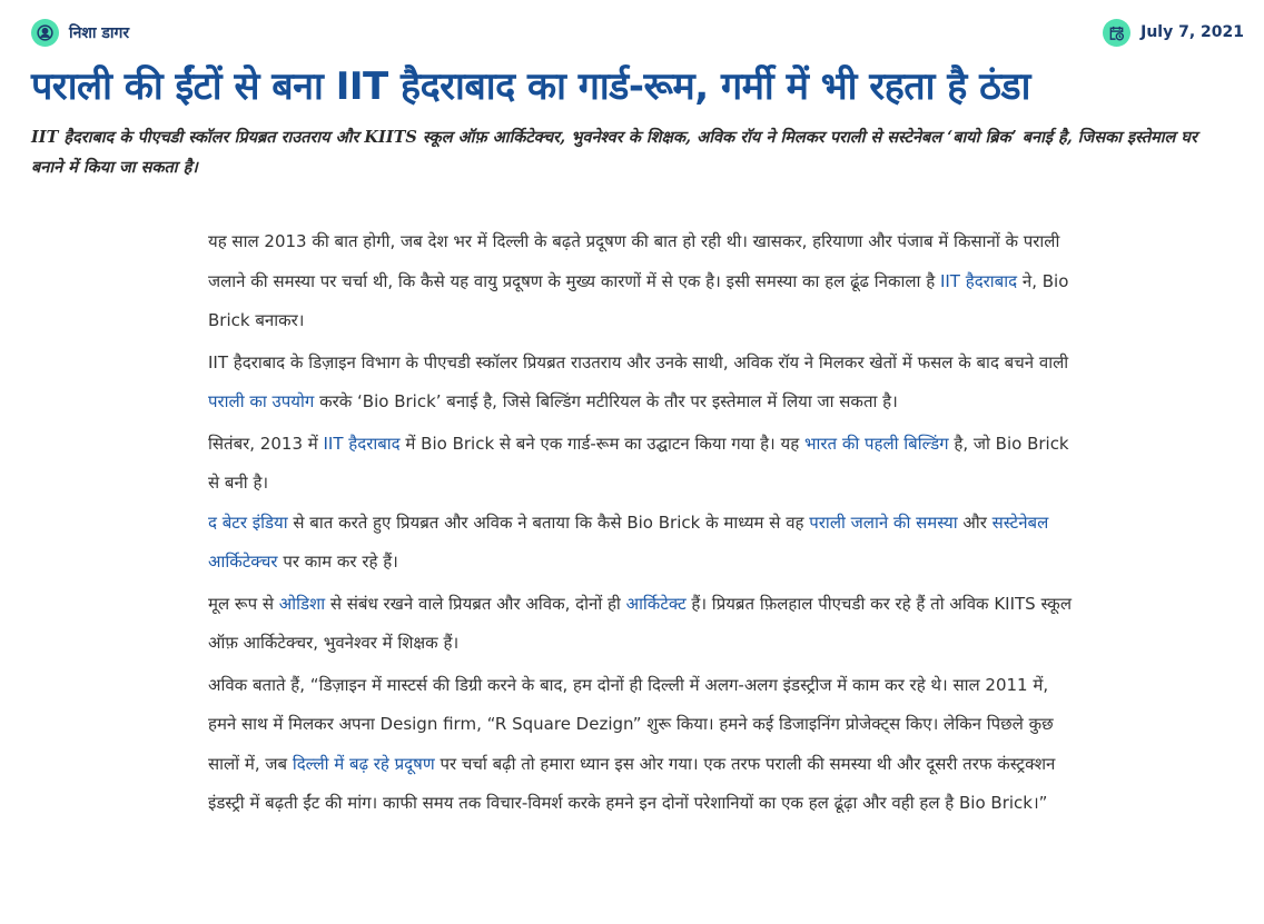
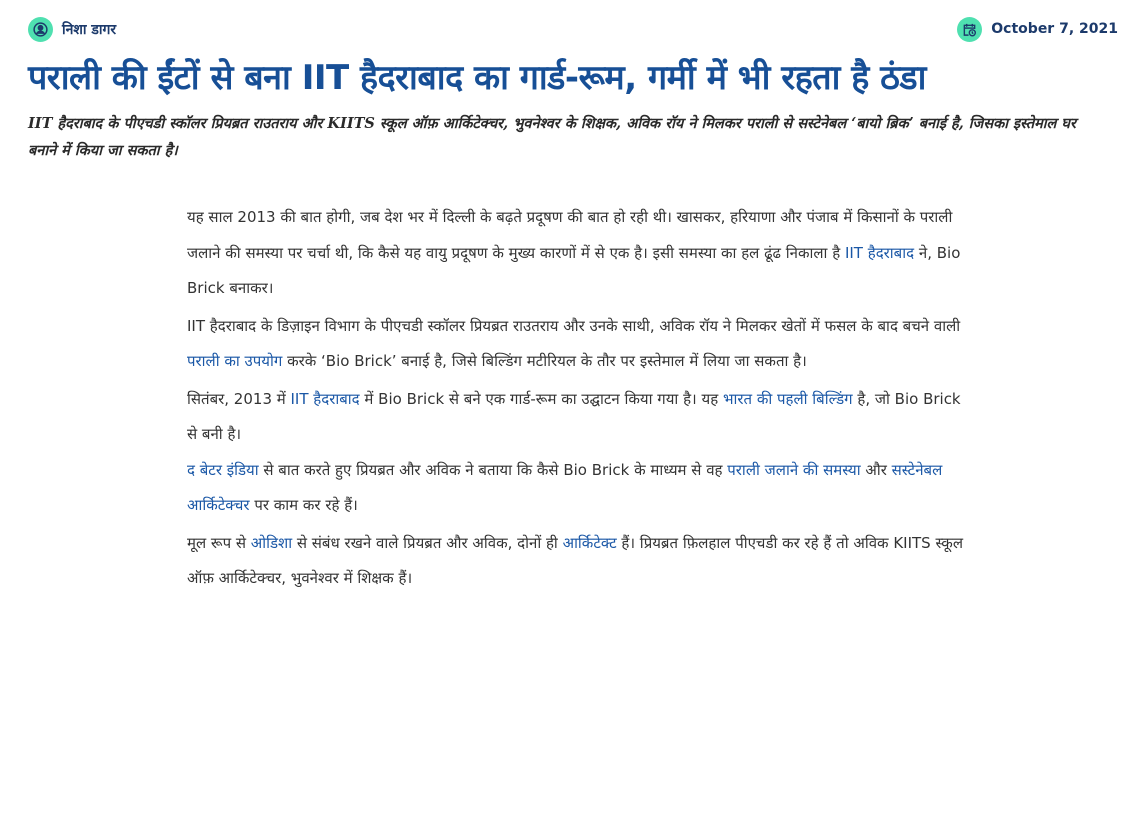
  निशा डागर
- July 7, 2021
+ October 7, 2021
  पराली की ईंटों से बना IIT हैदराबाद का गार्ड-रूम, गर्मी में भी रहता है ठंडा
  IIT हैदराबाद के पीएचडी स्कॉलर प्रियब्रत राउतराय और KIITS स्कूल ऑफ़ आर्किटेक्चर, भुवनेश्वर के शिक्षक, अविक रॉय ने मिलकर पराली से सस्टेनेबल ‘बायो ब्रिक’ बनाई है, जिसका इस्तेमाल घर बनाने में किया जा सकता है।
  यह साल 2013 की बात होगी, जब देश भर में दिल्ली के बढ़ते प्रदूषण की बात हो रही थी। खासकर, हरियाणा और पंजाब में किसानों के पराली जलाने की समस्या पर चर्चा थी, कि कैसे यह वायु प्रदूषण के मुख्य कारणों में से एक है। इसी समस्या का हल ढूंढ निकाला है IIT हैदराबाद ने, Bio Brick बनाकर।
  IIT हैदराबाद के डिज़ाइन विभाग के पीएचडी स्कॉलर प्रियब्रत राउतराय और उनके साथी, अविक रॉय ने मिलकर खेतों में फसल के बाद बचने वाली पराली का उपयोग करके ‘Bio Brick’ बनाई है, जिसे बिल्डिंग मटीरियल के तौर पर इस्तेमाल में लिया जा सकता है।
  सितंबर, 2013 में IIT हैदराबाद में Bio Brick से बने एक गार्ड-रूम का उद्घाटन किया गया है। यह भारत की पहली बिल्डिंग है, जो Bio Brick से बनी है।
  द बेटर इंडिया से बात करते हुए प्रियब्रत और अविक ने बताया कि कैसे Bio Brick के माध्यम से वह पराली जलाने की समस्या और सस्टेनेबल आर्किटेक्चर पर काम कर रहे हैं।
  मूल रूप से ओडिशा से संबंध रखने वाले प्रियब्रत और अविक, दोनों ही आर्किटेक्ट हैं। प्रियब्रत फ़िलहाल पीएचडी कर रहे हैं तो अविक KIITS स्कूल ऑफ़ आर्किटेक्चर, भुवनेश्वर में शिक्षक हैं।
- अविक बताते हैं, “डिज़ाइन में मास्टर्स की डिग्री करने के बाद, हम दोनों ही दिल्ली में अलग-अलग इंडस्ट्रीज में काम कर रहे थे। साल 2011 में, हमने साथ में मिलकर अपना Design firm, “R Square Dezign” शुरू किया। हमने कई डिजाइनिंग प्रोजेक्ट्स किए। लेकिन पिछले कुछ सालों में, जब दिल्ली में बढ़ रहे प्रदूषण पर चर्चा बढ़ी तो हमारा ध्यान इस ओर गया। एक तरफ पराली की समस्या थी और दूसरी तरफ कंस्ट्रक्शन इंडस्ट्री में बढ़ती ईंट की मांग। काफी समय तक विचार-विमर्श करके हमने इन दोनों परेशानियों का एक हल ढूंढ़ा और वही हल है Bio Brick।”
